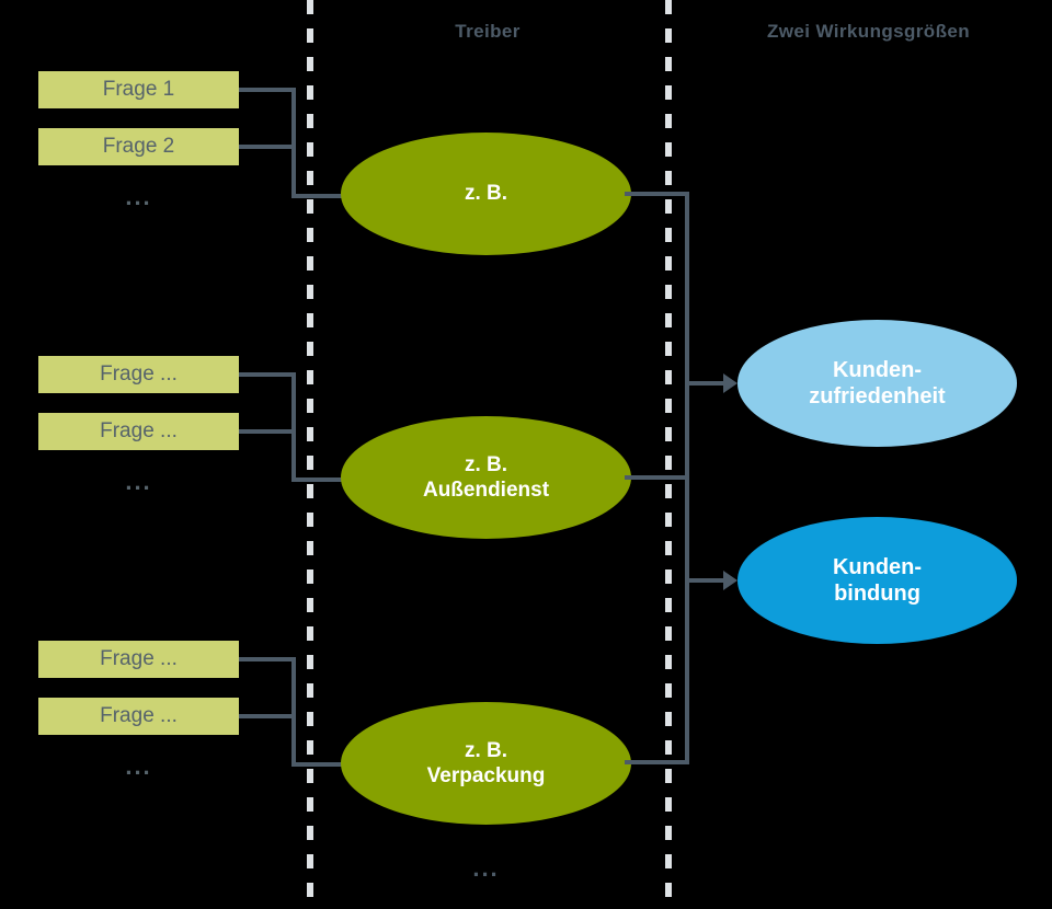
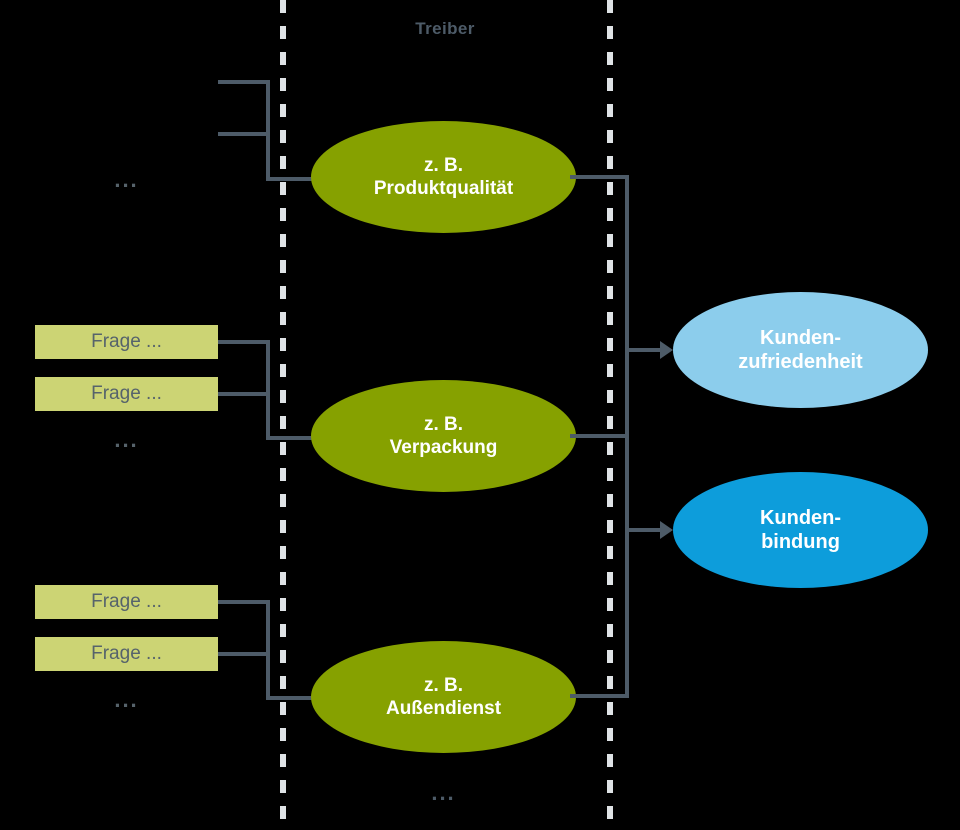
  Treiber
- Zwei Wirkungsgrößen
- Frage 1
- Frage 2
  ...
  Frage ...
  Frage ...
  ...
  Frage ...
  Frage ...
  ...
  z. B.
+ Produktqualität
  z. B.
- Außendienst
+ Verpackung
  z. B.
- Verpackung
+ Außendienst
  ...
  Kunden-
  zufriedenheit
  Kunden-
  bindung
